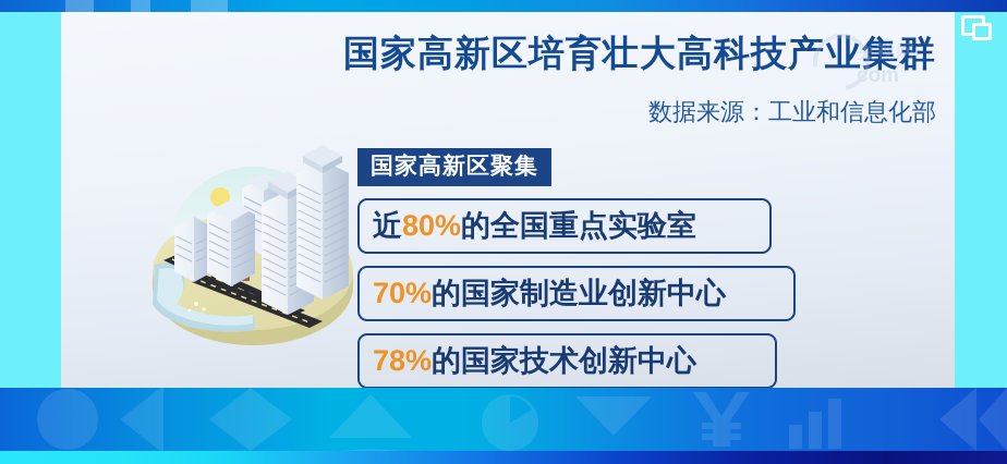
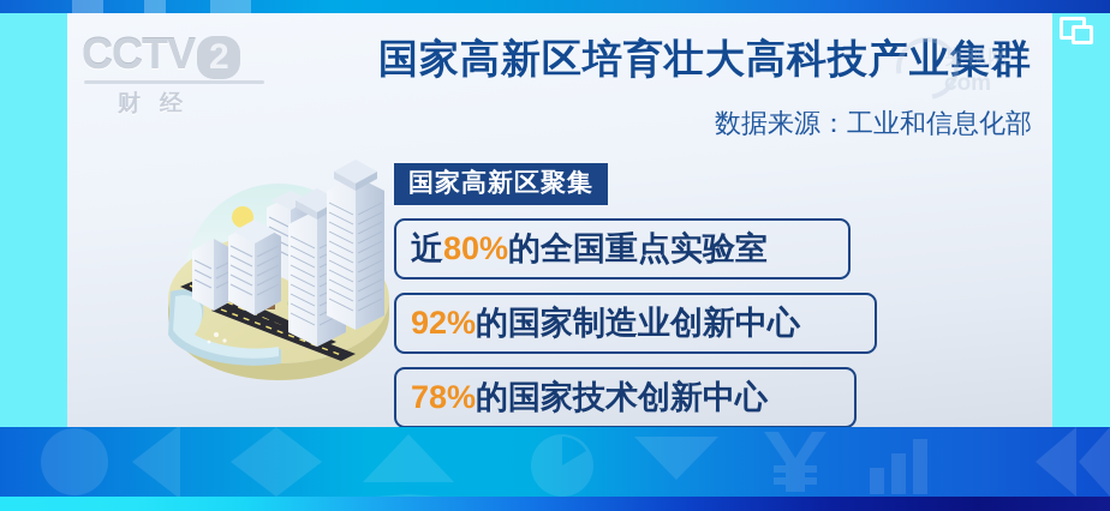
+ CCTV 2
+ 财经
  国家高新区培育壮大高科技产业集群
  数据来源：工业和信息化部
  央视网
  com
- 国家高新区聚集 近80%的全国重点实验室 70%的国家制造业创新中心 78%的国家技术创新中心
+ 国家高新区聚集 近80%的全国重点实验室 92%的国家制造业创新中心 78%的国家技术创新中心
